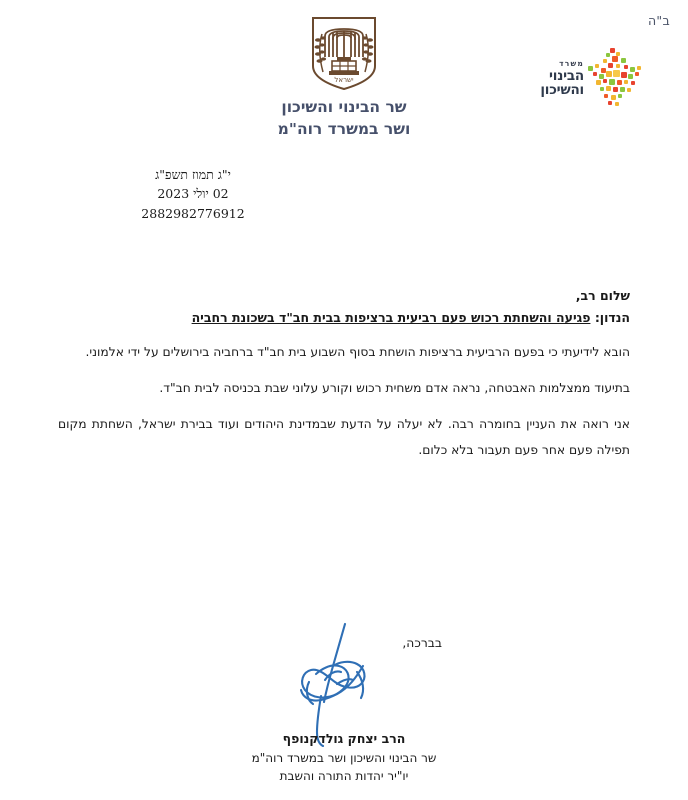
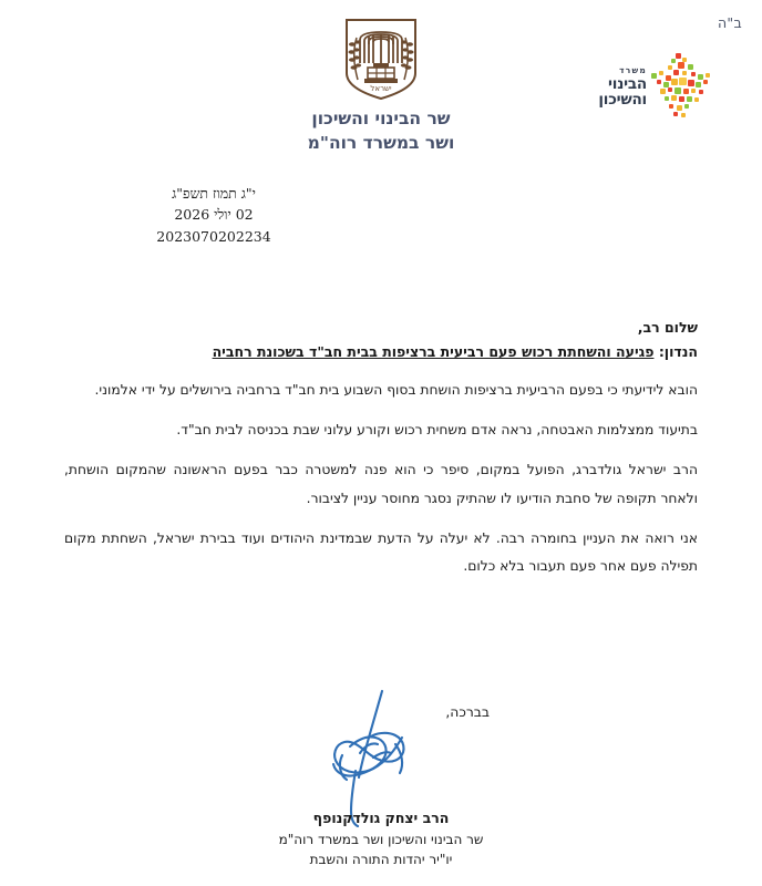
  ב"ה
  ישראל
  משרד
  הבינוי
  והשיכון
  שר הבינוי והשיכון
  ושר במשרד רוה"מ
  י"ג תמוז תשפ"ג
- 02 יולי 2023
+ 02 יולי 2026
- 2882982776912
+ 2023070202234
  שלום רב,
  הנדון: פגיעה והשחתת רכוש פעם רביעית ברציפות בבית חב"ד בשכונת רחביה
  הובא לידיעתי כי בפעם הרביעית ברציפות הושחת בסוף השבוע בית חב"ד ברחביה בירושלים על ידי אלמוני.
  בתיעוד ממצלמות האבטחה, נראה אדם משחית רכוש וקורע עלוני שבת בכניסה לבית חב"ד.
+ הרב ישראל גולדברג, הפועל במקום, סיפר כי הוא פנה למשטרה כבר בפעם הראשונה שהמקום הושחת, ולאחר תקופה של סחבת הודיעו לו שהתיק נסגר מחוסר עניין לציבור.
  אני רואה את העניין בחומרה רבה. לא יעלה על הדעת שבמדינת היהודים ועוד בבירת ישראל, השחתת מקום תפילה פעם אחר פעם תעבור בלא כלום.
  בברכה,
  הרב יצחק גולדקנופף
  שר הבינוי והשיכון ושר במשרד רוה"מ
  יו"יר יהדות התורה והשבת
